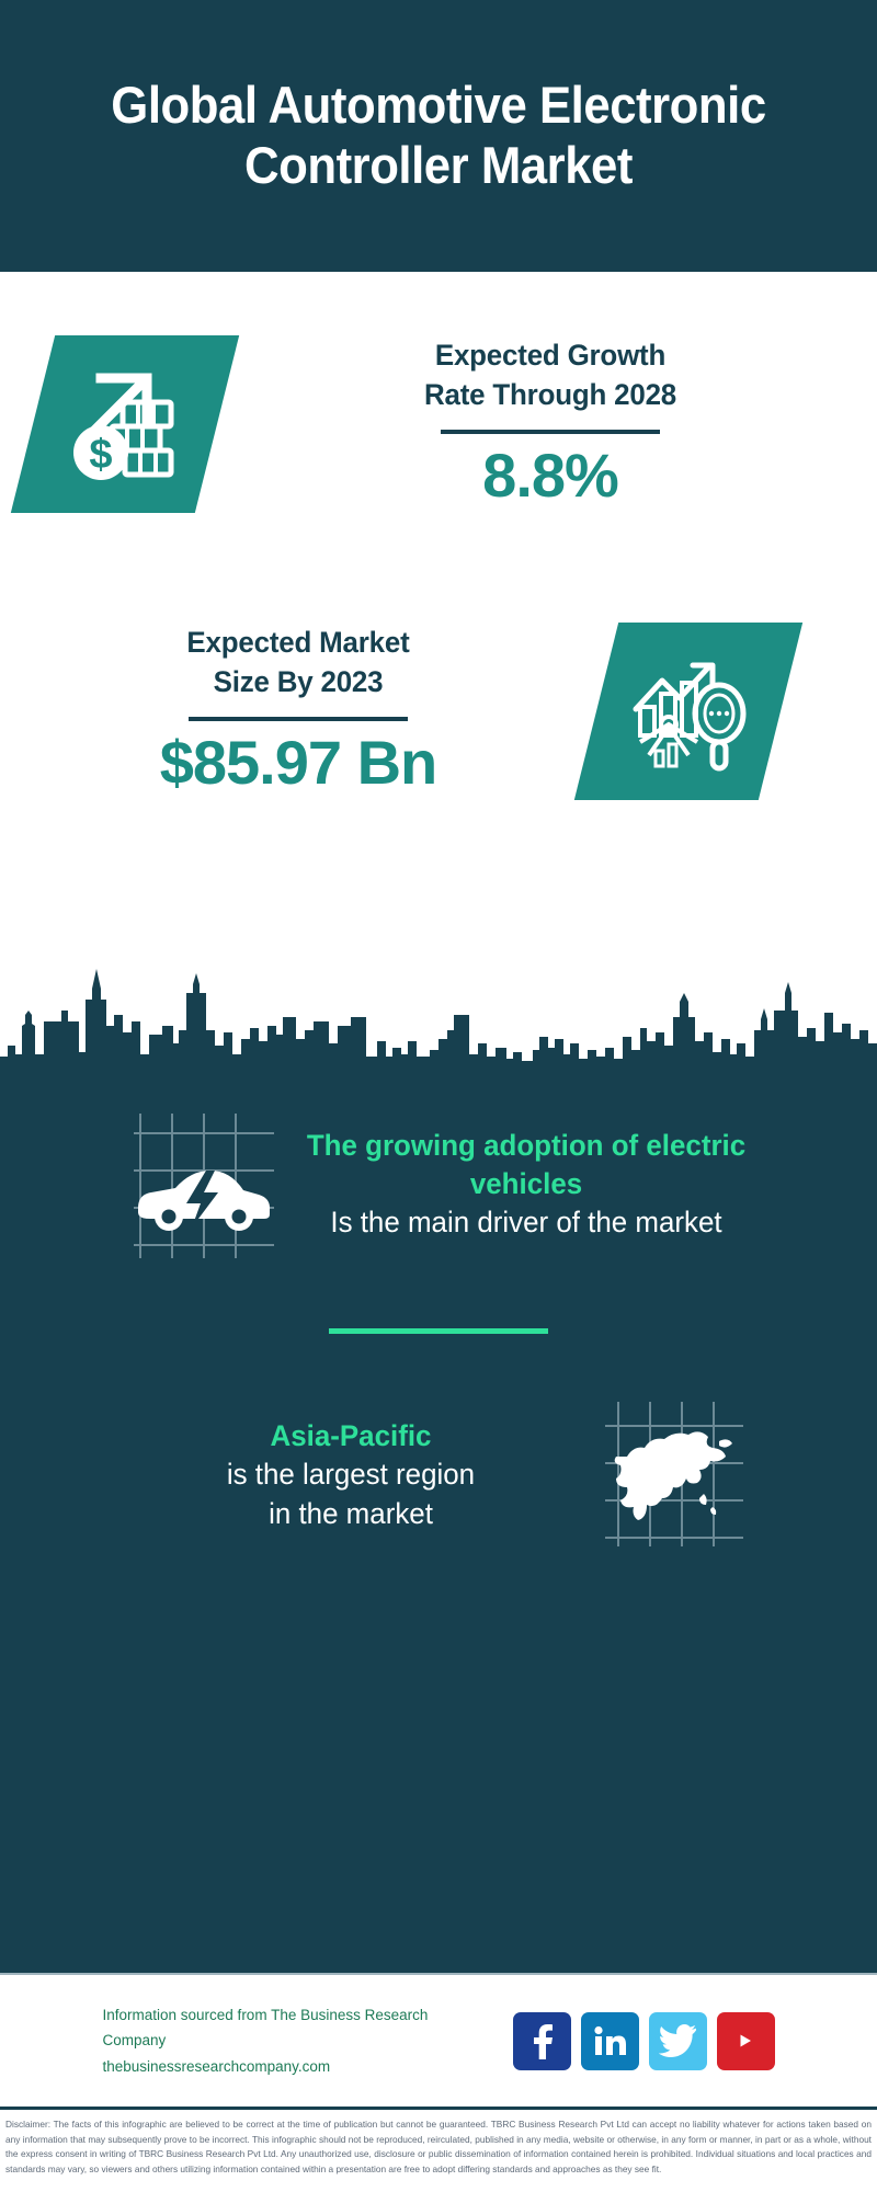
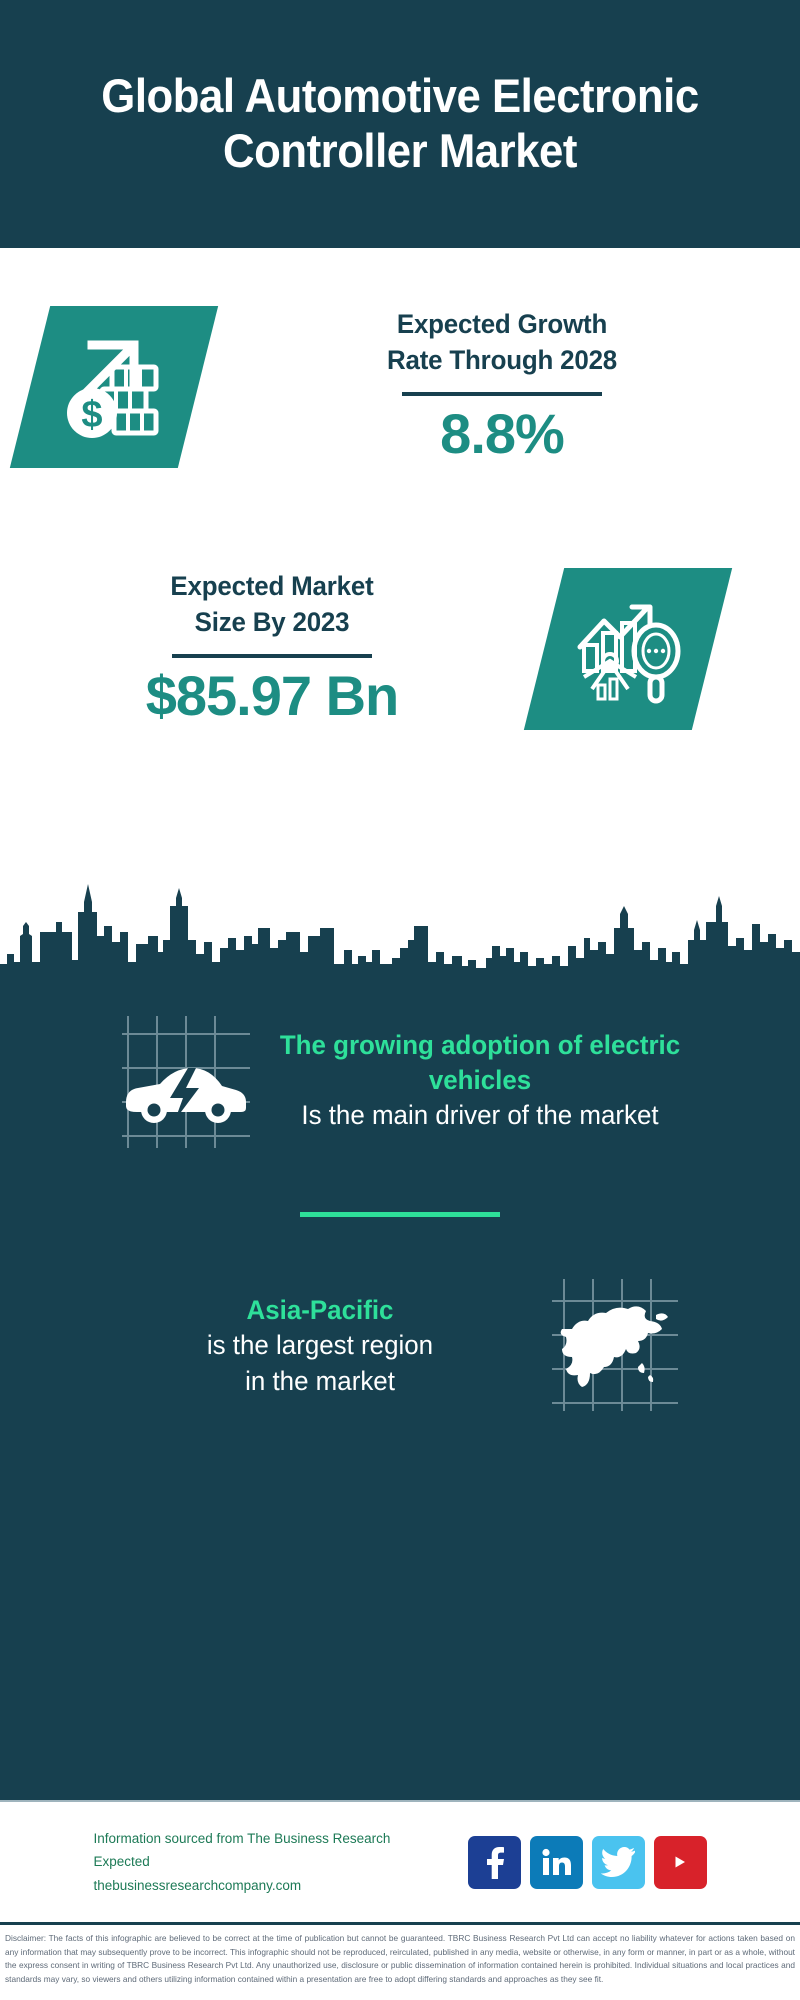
  Global Automotive Electronic Controller Market
  Expected Growth
  Rate Through 2028
  8.8%
  Expected Market
  Size By 2023
  $85.97 Bn
  The growing adoption of electric vehicles
  Is the main driver of the market
  Asia-Pacific
  is the largest region
  in the market
- Information sourced from The Business Research Company
+ Information sourced from The Business Research Expected
  thebusinessresearchcompany.com
  Disclaimer: The facts of this infographic are believed to be correct at the time of publication but cannot be guaranteed. TBRC Business Research Pvt Ltd can accept no liability whatever for actions taken based on any information that may subsequently prove to be incorrect. This infographic should not be reproduced, reirculated, published in any media, website or otherwise, in any form or manner, in part or as a whole, without the express consent in writing of TBRC Business Research Pvt Ltd. Any unauthorized use, disclosure or public dissemination of information contained herein is prohibited. Individual situations and local practices and standards may vary, so viewers and others utilizing information contained within a presentation are free to adopt differing standards and approaches as they see fit.
